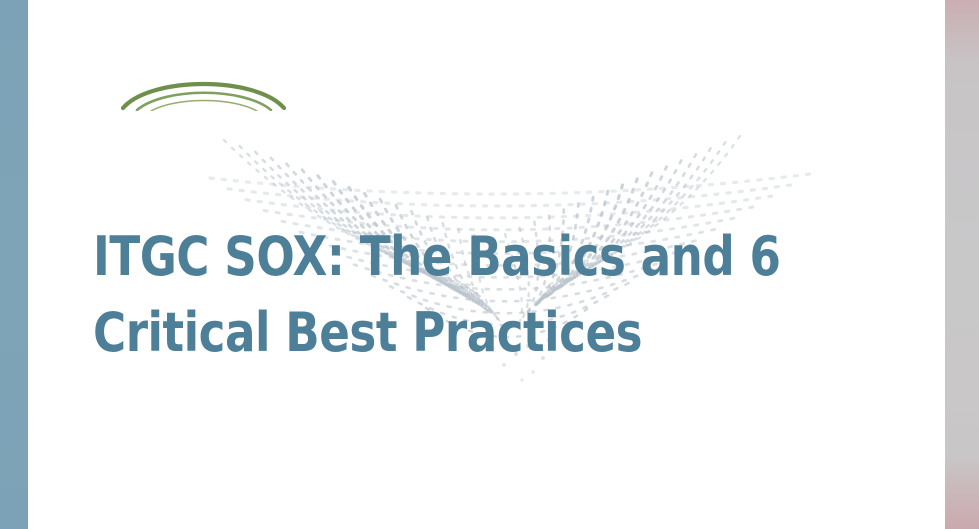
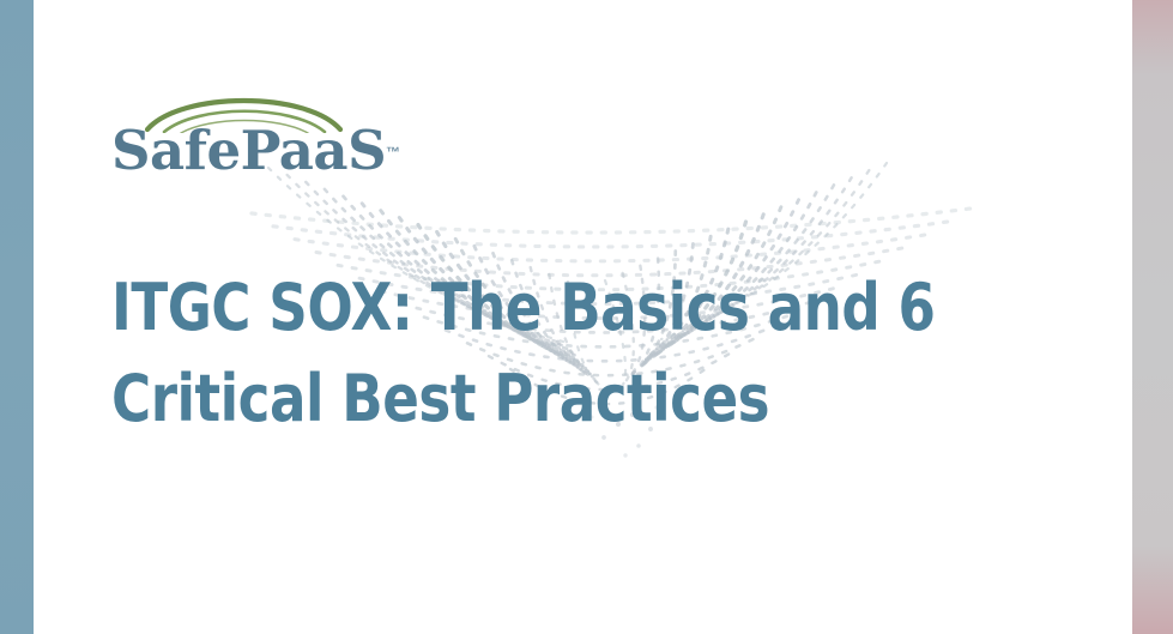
+ SafePaaS™
  ITGC SOX: The Basics and 6
  Critical Best Practices
